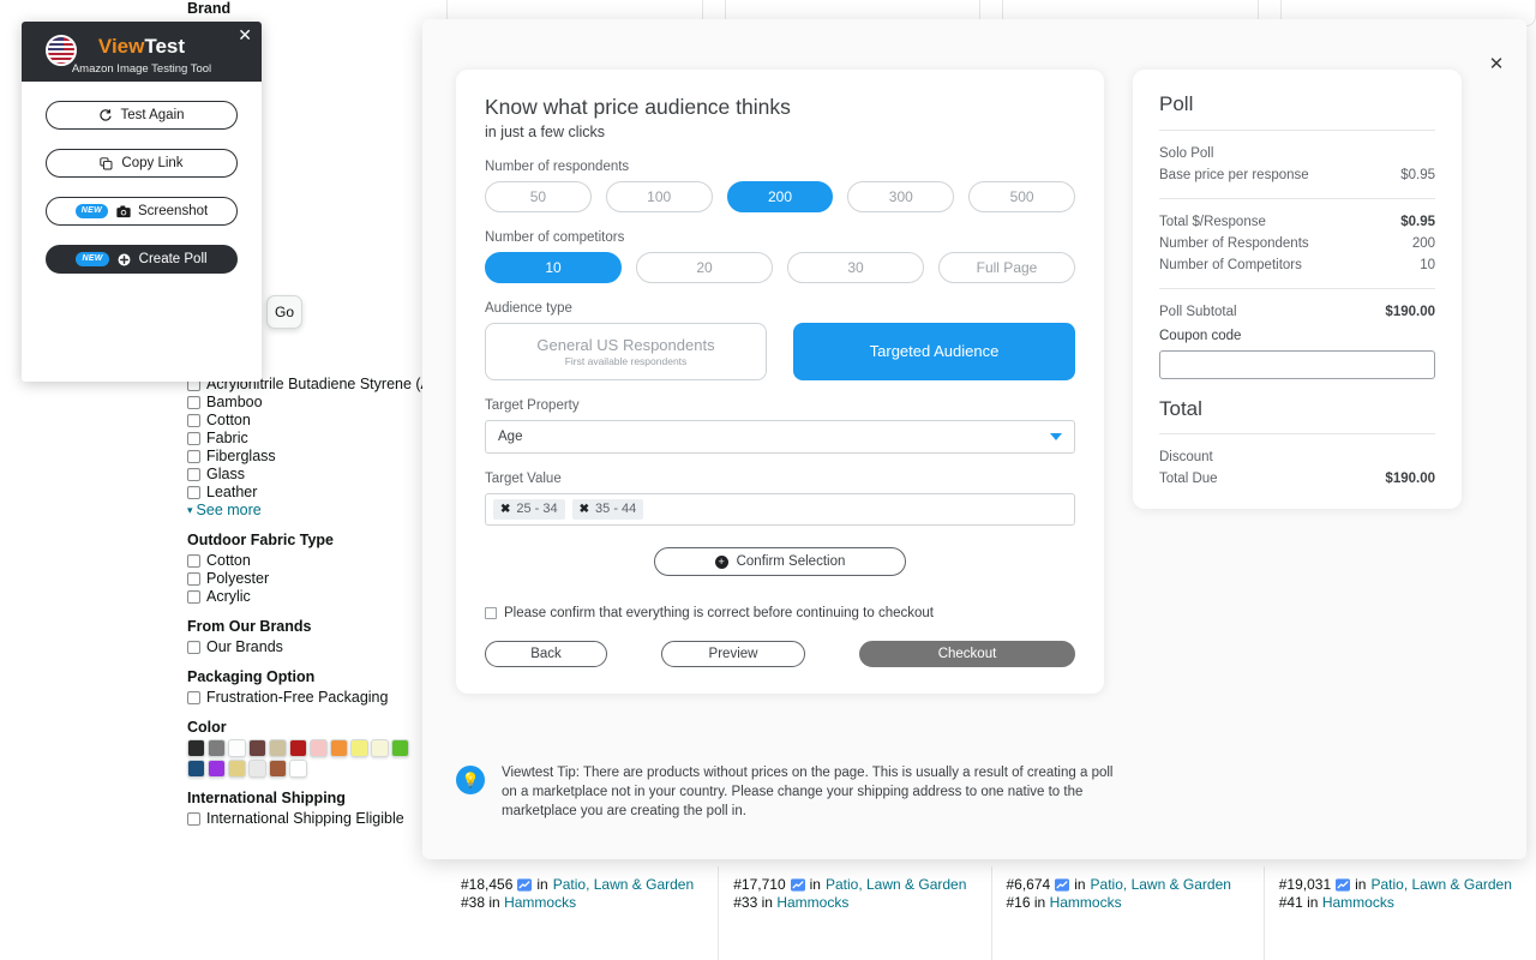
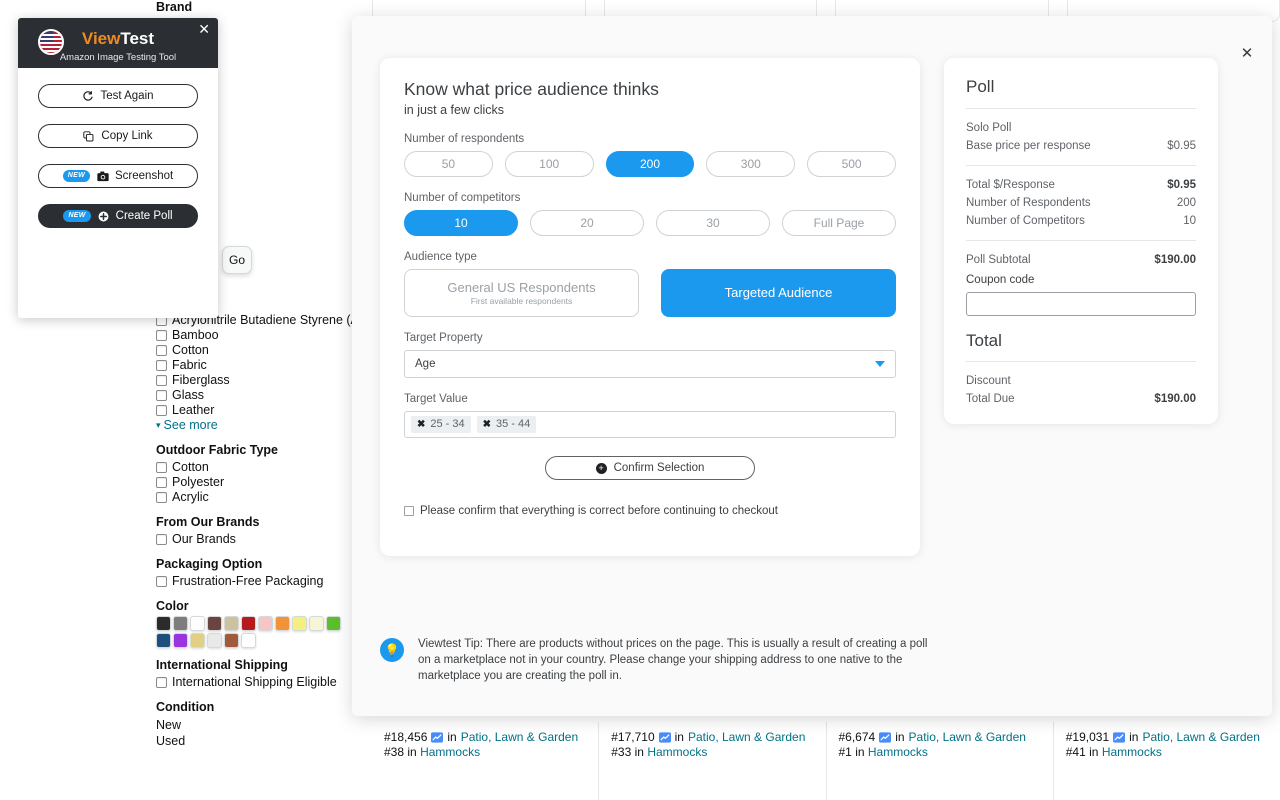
  Brand
  Go
  Acrylonitrile Butadiene Styrene (
  Bamboo
  Cotton
  Fabric
  Fiberglass
  Glass
  Leather
  ▾
  See more
  Outdoor Fabric Type
  Cotton
  Polyester
  Acrylic
  From Our Brands
  Our Brands
  Packaging Option
  Frustration-Free Packaging
  Color
  International Shipping
  International Shipping Eligible
+ Condition
+ New
+ Used
  #18,456
  in
  Patio, Lawn & Garden
  #38 in Hammocks
  #17,710
  in
  Patio, Lawn & Garden
  #33 in Hammocks
  #6,674
  in
  Patio, Lawn & Garden
- #16 in Hammocks
+ #1 in Hammocks
  #19,031
  in
  Patio, Lawn & Garden
  #41 in Hammocks
  ✕
  Know what price audience thinks
  in just a few clicks
  Number of respondents
  50
  100
  200
  300
  500
  Number of competitors
  10
  20
  30
  Full Page
  Audience type
  General US Respondents
  First available respondents
  Targeted Audience
  Target Property
  Age
  Target Value
  ✖
  25 - 34
  ✖
  35 - 44
  +
  Confirm Selection
  Please confirm that everything is correct before continuing to checkout
- Back
- Preview
- Checkout
  Poll
  Solo Poll
  Base price per response
  $0.95
  Total $/Response
  $0.95
  Number of Respondents
  200
  Number of Competitors
  10
  Poll Subtotal
  $190.00
  Coupon code
  Total
  Discount
  Total Due
  $190.00
  💡
  Viewtest Tip: There are products without prices on the page. This is usually a result of creating a poll on a marketplace not in your country. Please change your shipping address to one native to the marketplace you are creating the poll in.
  ✕
  ViewTest
  Amazon Image Testing Tool
  Test Again
  Copy Link
  Screenshot
  Create Poll
